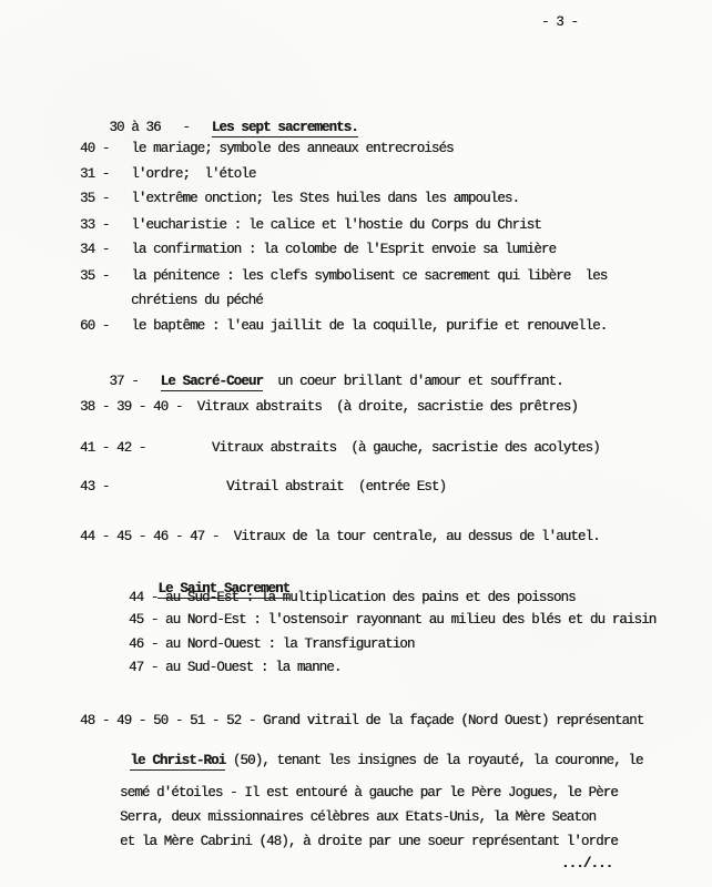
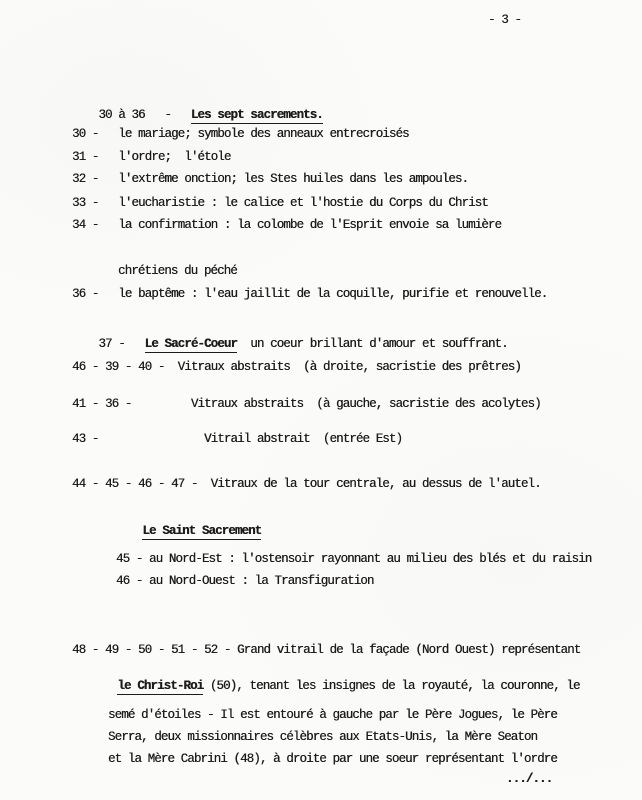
  - 3 -
  30 à 36 - Les sept sacrements.
- 40 - le mariage; symbole des anneaux entrecroisés
+ 30 - le mariage; symbole des anneaux entrecroisés
  31 - l'ordre; l'étole
- 35 - l'extrême onction; les Stes huiles dans les ampoules.
+ 32 - l'extrême onction; les Stes huiles dans les ampoules.
  33 - l'eucharistie : le calice et l'hostie du Corps du Christ
  34 - la confirmation : la colombe de l'Esprit envoie sa lumière
- 35 - la pénitence : les clefs symbolisent ce sacrement qui libère les
  chrétiens du péché
- 60 - le baptême : l'eau jaillit de la coquille, purifie et renouvelle.
+ 36 - le baptême : l'eau jaillit de la coquille, purifie et renouvelle.
  37 - Le Sacré-Coeur un coeur brillant d'amour et souffrant.
- 38 - 39 - 40 - Vitraux abstraits (à droite, sacristie des prêtres)
+ 46 - 39 - 40 - Vitraux abstraits (à droite, sacristie des prêtres)
- 41 - 42 - Vitraux abstraits (à gauche, sacristie des acolytes)
+ 41 - 36 - Vitraux abstraits (à gauche, sacristie des acolytes)
  43 - Vitrail abstrait (entrée Est)
  44 - 45 - 46 - 47 - Vitraux de la tour centrale, au dessus de l'autel.
  Le Saint Sacrement
- 44 - au Sud-Est : la multiplication des pains et des poissons
  45 - au Nord-Est : l'ostensoir rayonnant au milieu des blés et du raisin
  46 - au Nord-Ouest : la Transfiguration
- 47 - au Sud-Ouest : la manne.
  48 - 49 - 50 - 51 - 52 - Grand vitrail de la façade (Nord Ouest) représentant
  le Christ-Roi (50), tenant les insignes de la royauté, la couronne, le
  semé d'étoiles - Il est entouré à gauche par le Père Jogues, le Père
  Serra, deux missionnaires célèbres aux Etats-Unis, la Mère Seaton
  et la Mère Cabrini (48), à droite par une soeur représentant l'ordre
  .../...
